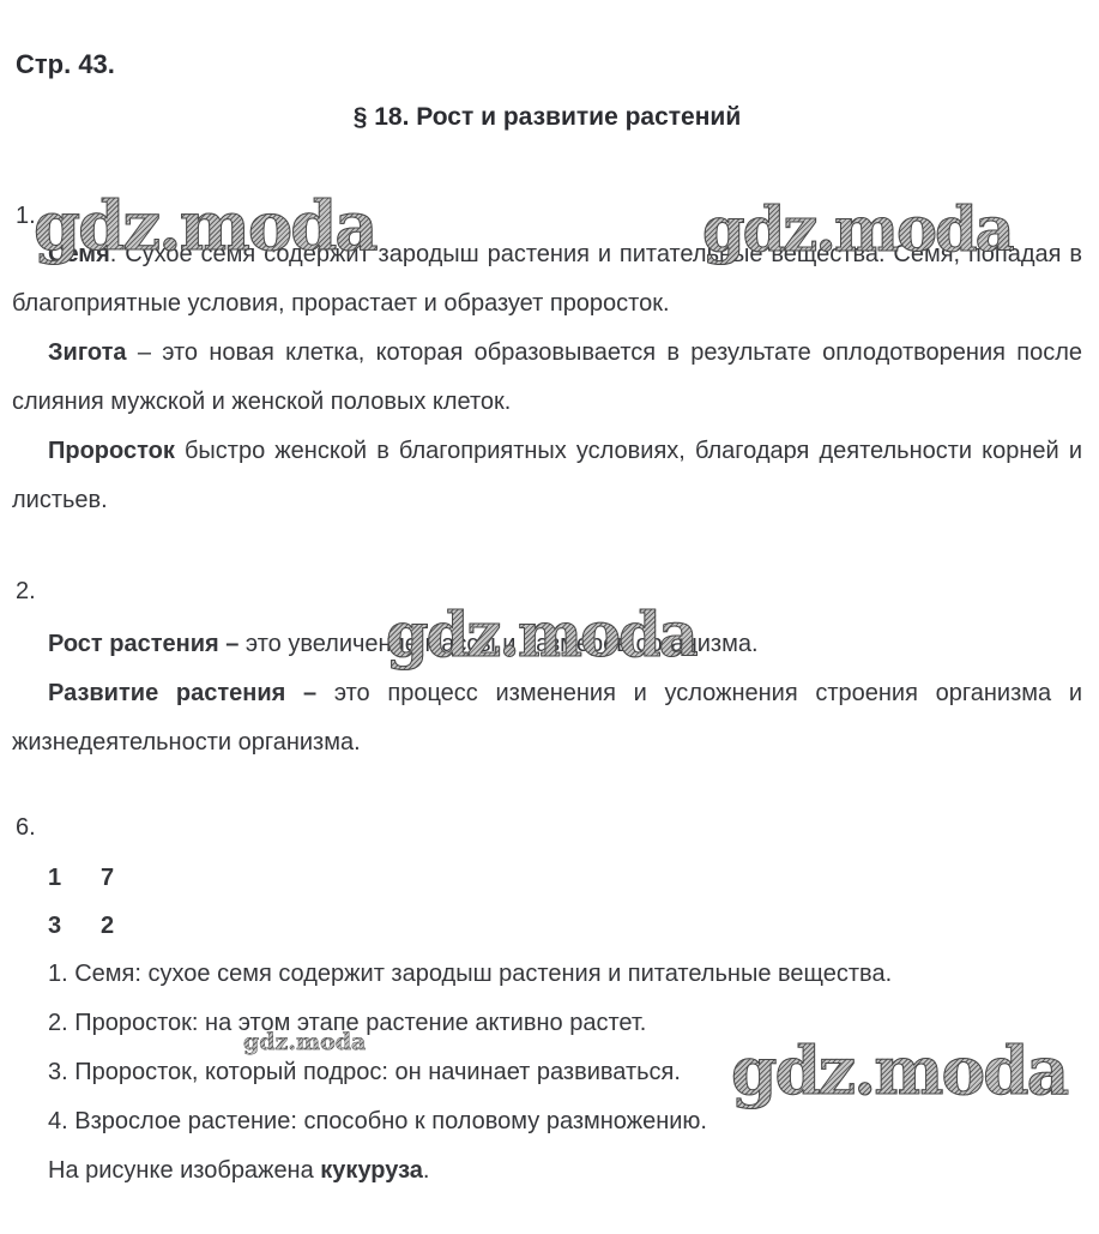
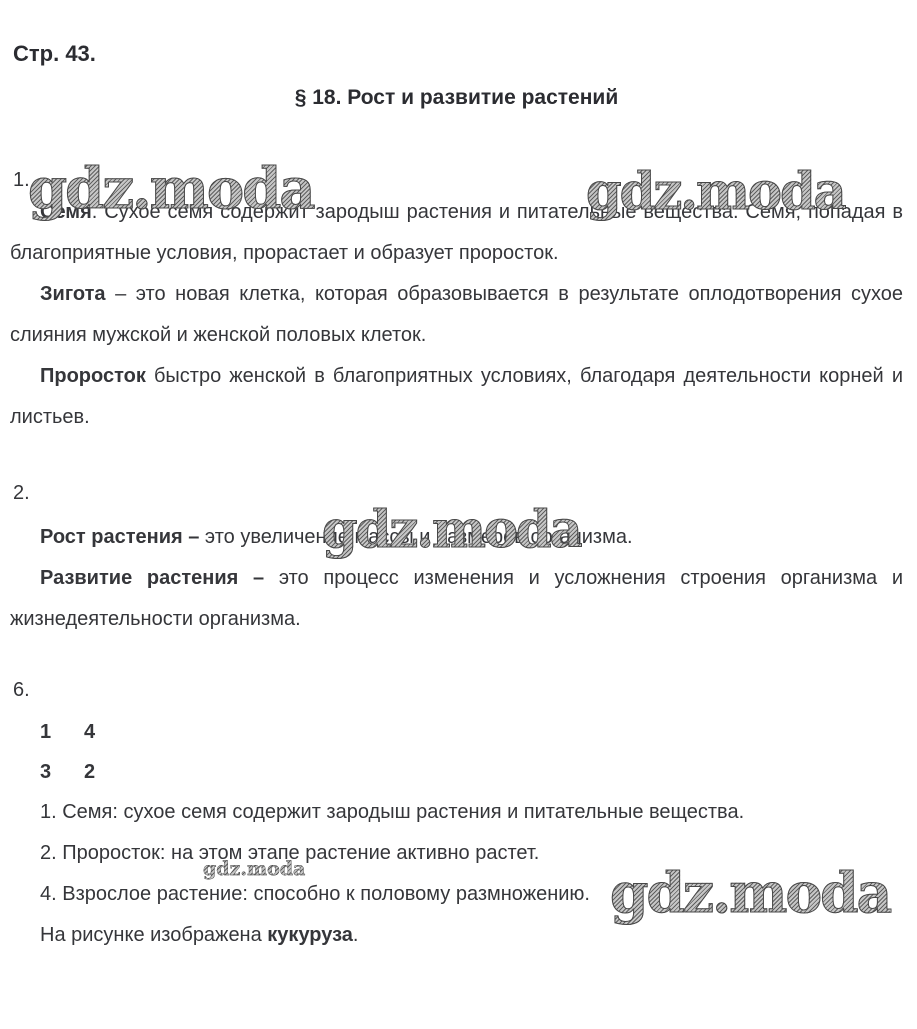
  Стр. 43.
  § 18. Рост и развитие растений
  gdz.moda
  gdz.moda
  gdz.moda
  gdz.moda
  gdz.moda
  1.
- Зигота – это новая клетка, которая образовывается в результате оплодотворения после слияния мужской и женской половых клеток.
+ Зигота – это новая клетка, которая образовывается в результате оплодотворения сухое слияния мужской и женской половых клеток.
  Проросток быстро женской в благоприятных условиях, благодаря деятельности корней и листьев.
  2.
  Развитие растения – это процесс изменения и усложнения строения организма и жизнедеятельности организма.
  6.
- 1 7
+ 1 4
  3 2
  1. Семя: сухое семя содержит зародыш растения и питательные вещества.
  2. Проросток: на этом этапе растение активно растет.
- 3. Проросток, который подрос: он начинает развиваться.
  4. Взрослое растение: способно к половому размножению.
  На рисунке изображена кукуруза.
